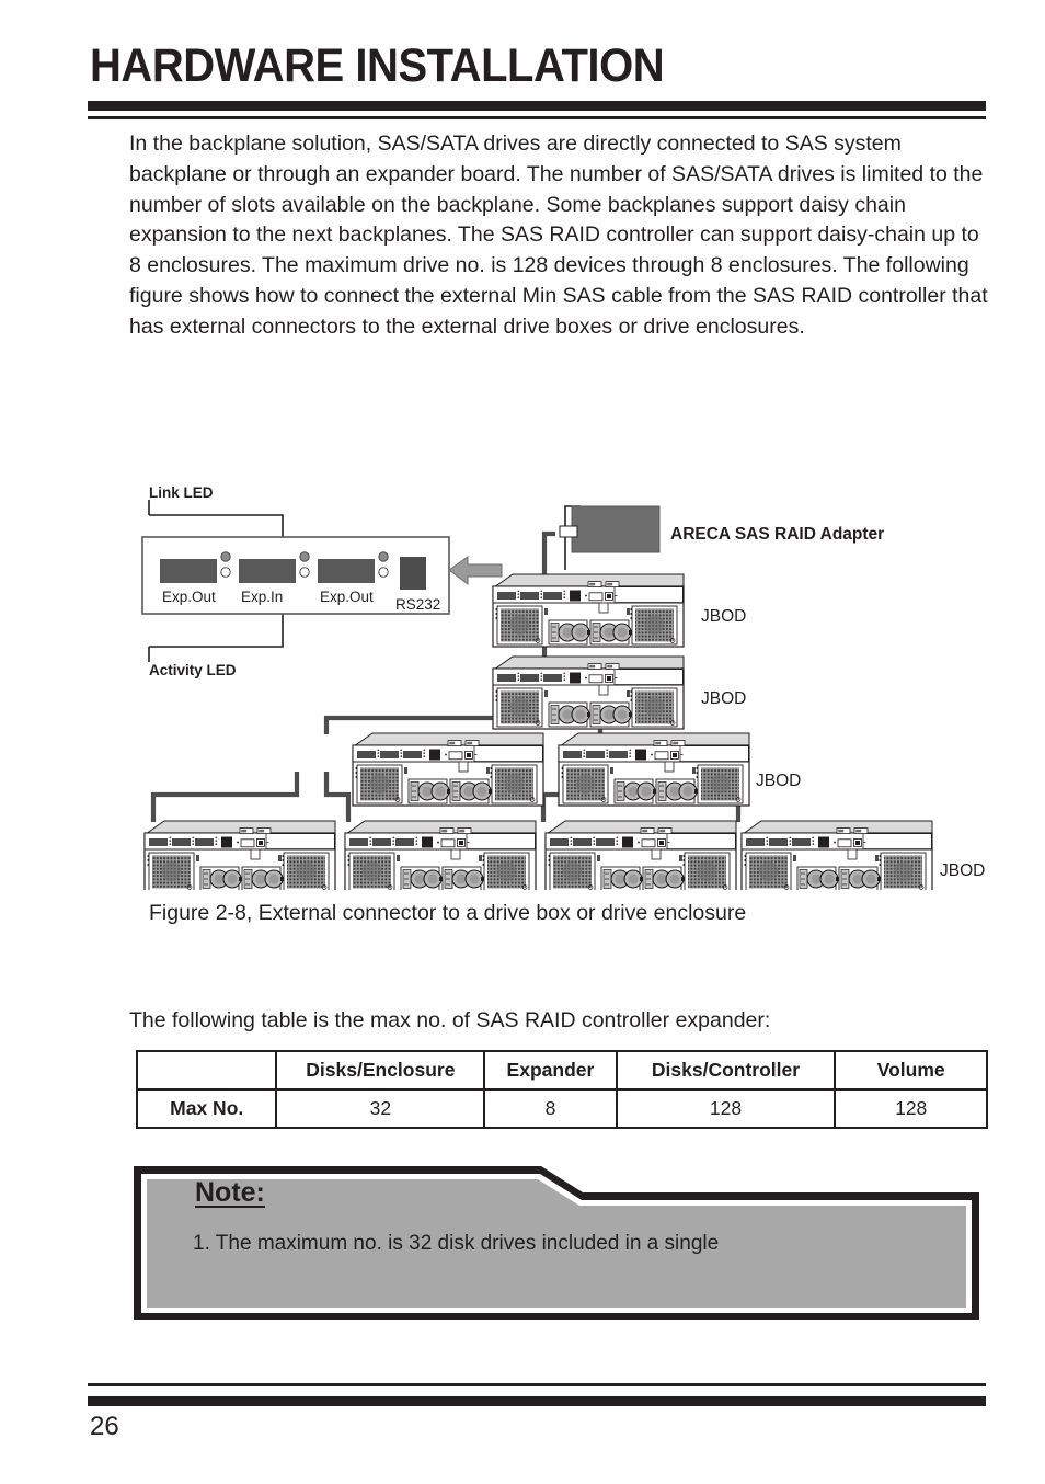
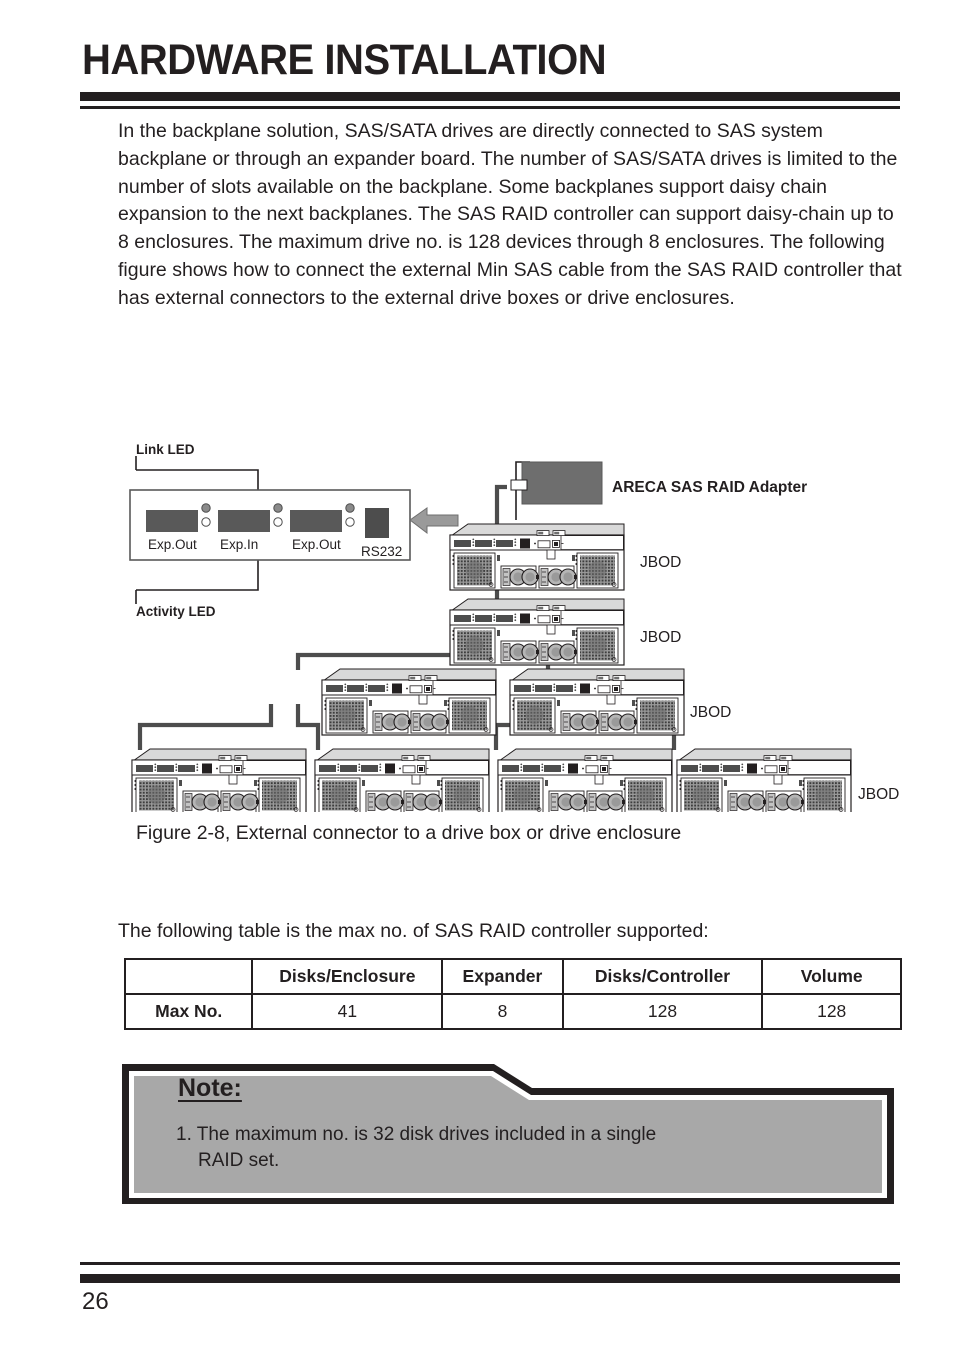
  HARDWARE INSTALLATION
  In the backplane solution, SAS/SATA drives are directly connected to SAS system backplane or through an expander board. The number of SAS/SATA drives is limited to the number of slots available on the backplane. Some backplanes support daisy chain expansion to the next backplanes. The SAS RAID controller can support daisy-chain up to 8 enclosures. The maximum drive no. is 128 devices through 8 enclosures. The following figure shows how to connect the external Min SAS cable from the SAS RAID controller that has external connectors to the external drive boxes or drive enclosures.
  Link LED
  Activity LED
  Exp.Out
  Exp.In
  Exp.Out
  RS232
  ARECA SAS RAID Adapter
  JBOD
  JBOD
  JBOD
  JBOD
  Figure 2-8, External connector to a drive box or drive enclosure
- The following table is the max no. of SAS RAID controller expander:
+ The following table is the max no. of SAS RAID controller supported:
  	Disks/Enclosure	Expander	Disks/Controller	Volume
- Max No.	32	8	128	128
+ Max No.	41	8	128	128
  Note:
  1. The maximum no. is 32 disk drives included in a single
+ RAID set.
  26
